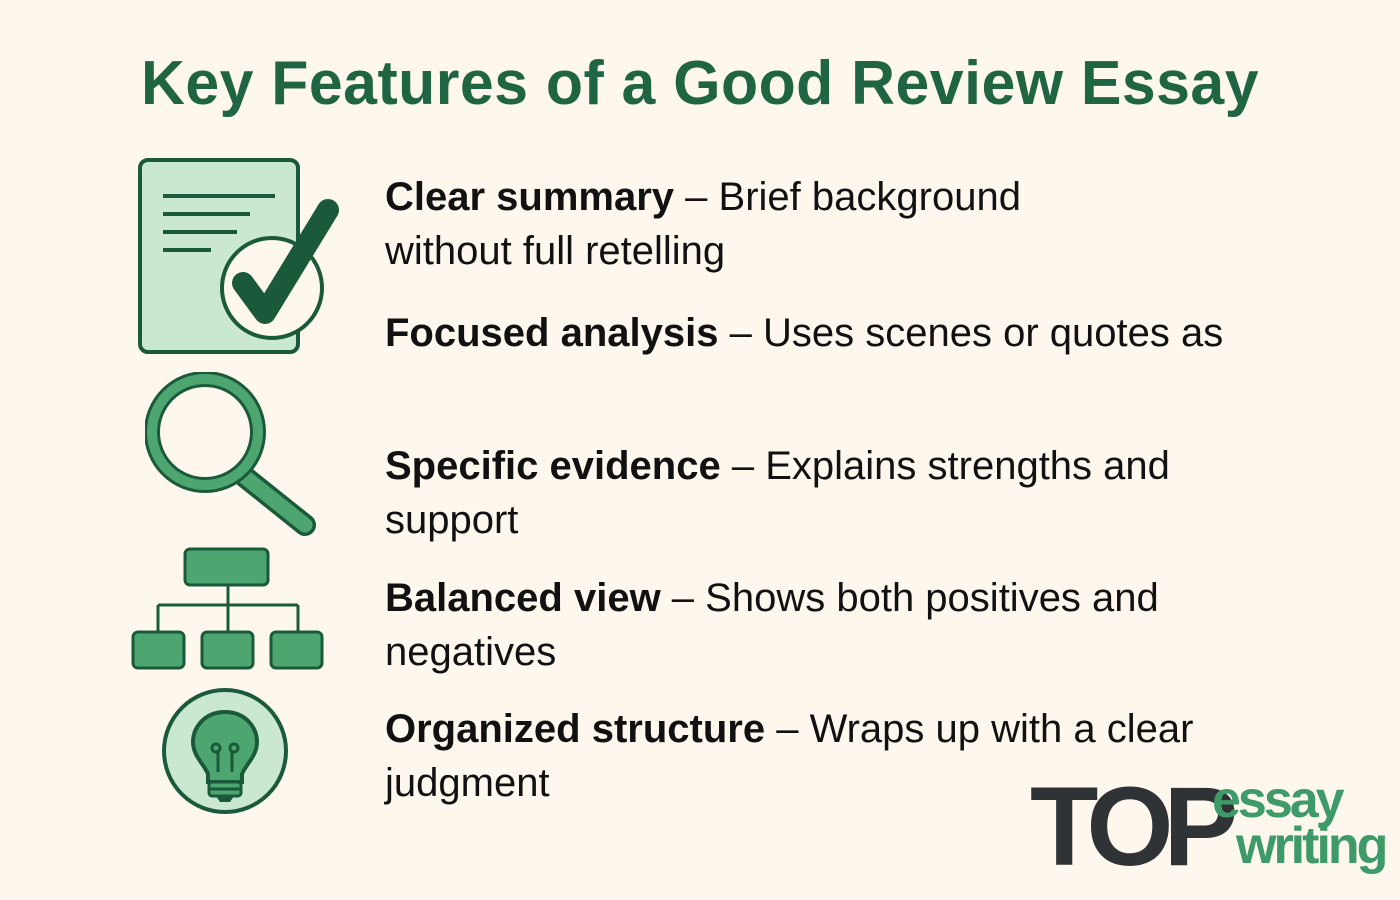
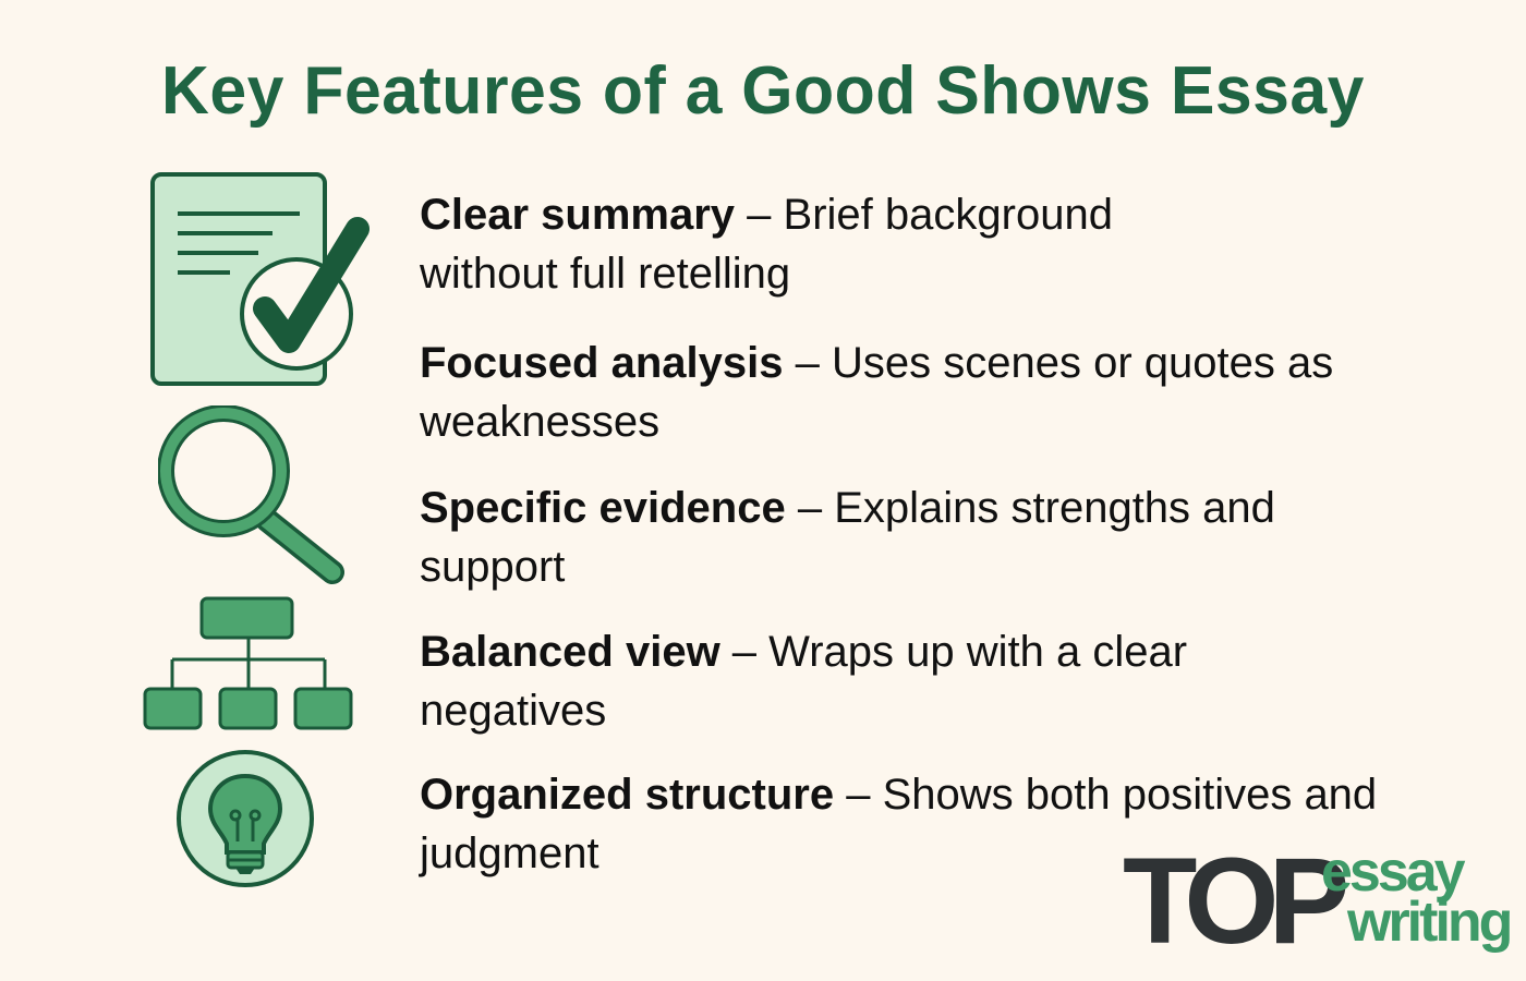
- Key Features of a Good Review Essay
+ Key Features of a Good Shows Essay
  Clear summary – Brief background
  without full retelling
  Focused analysis – Uses scenes or quotes as
+ weaknesses
  Specific evidence – Explains strengths and
  support
- Balanced view – Shows both positives and
+ Balanced view – Wraps up with a clear
  negatives
- Organized structure – Wraps up with a clear
+ Organized structure – Shows both positives and
  judgment
  TOP
  essay
  writing
